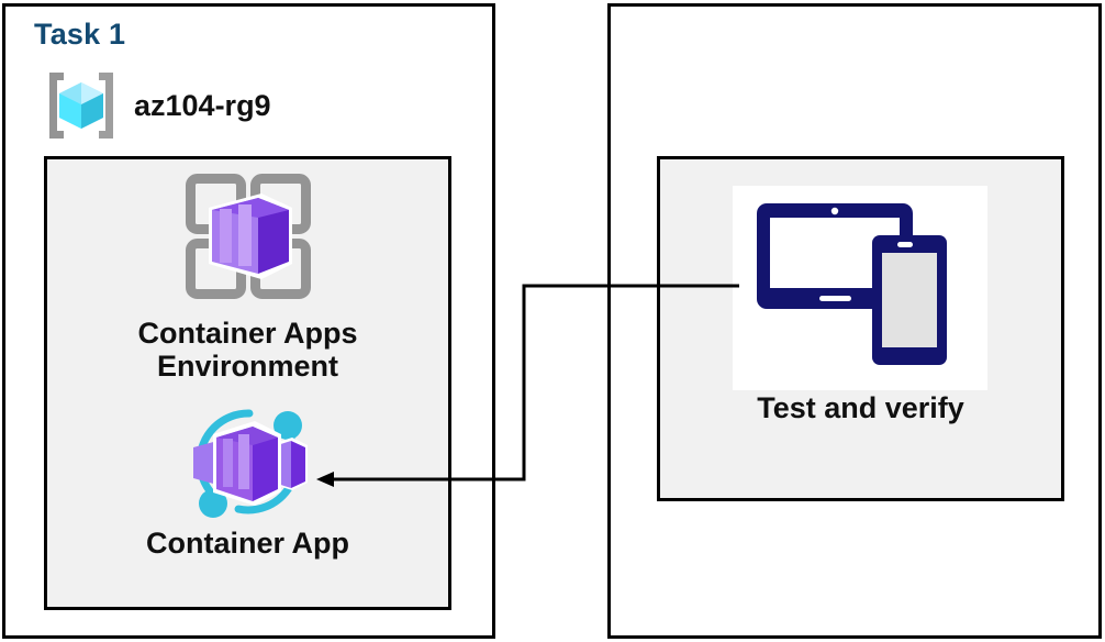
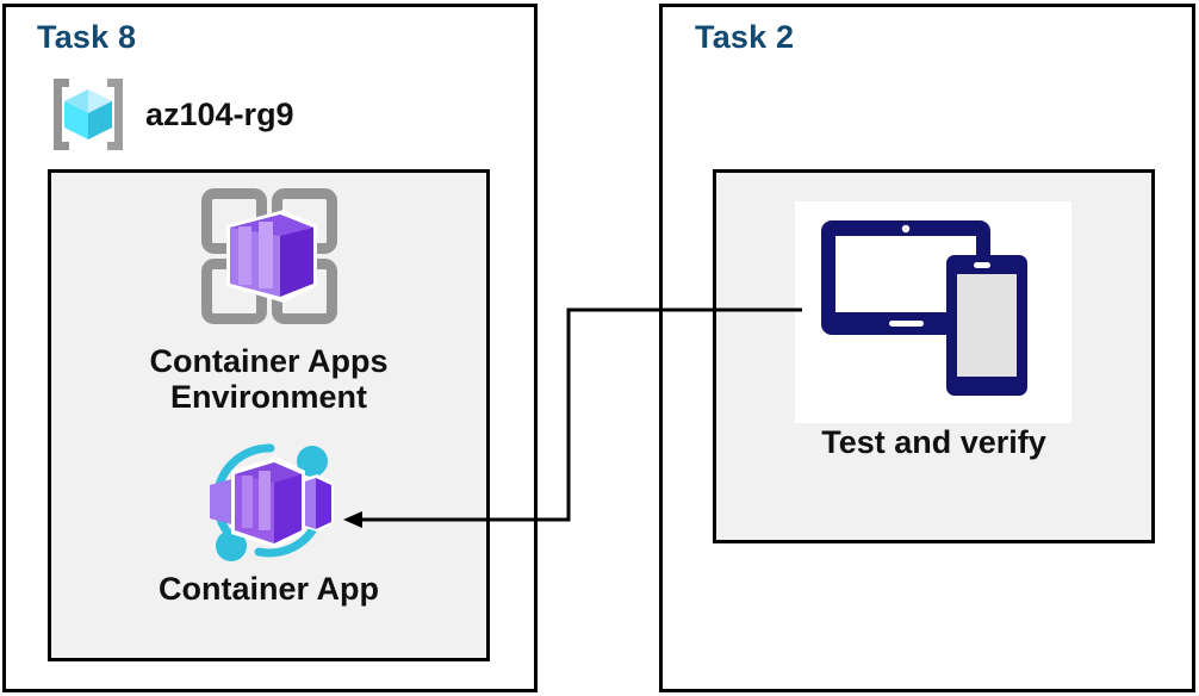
- Task 1
+ Task 8
  az104-rg9
  Container Apps
  Environment
  Container App
+ Task 2
  Test and verify
